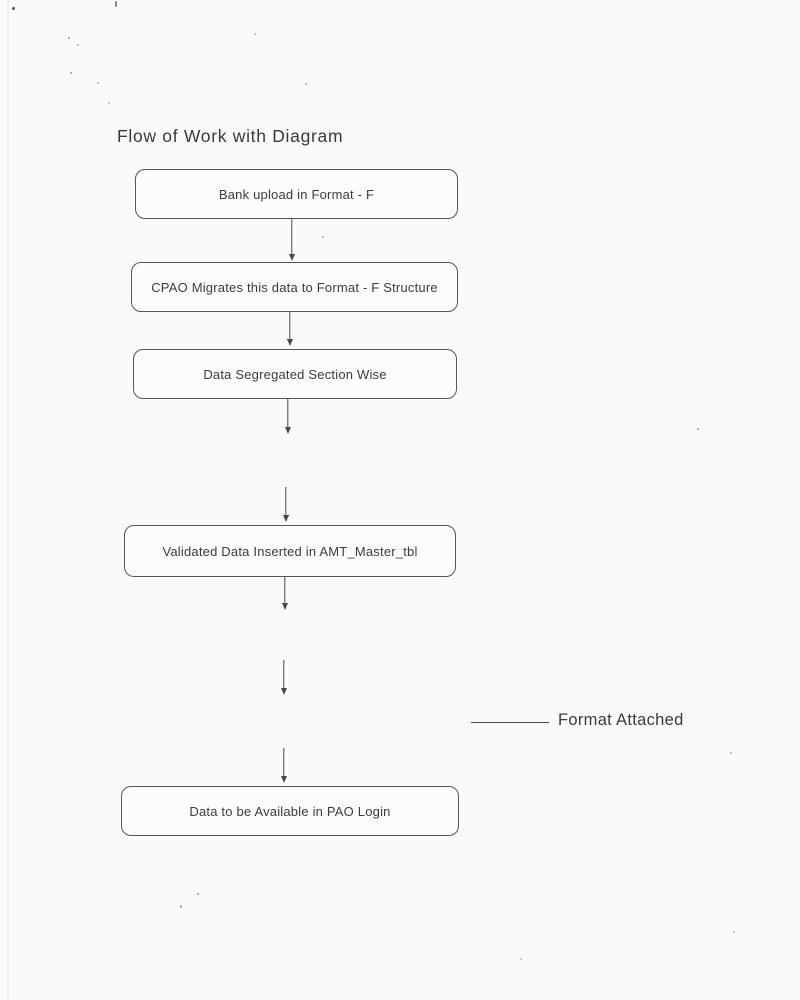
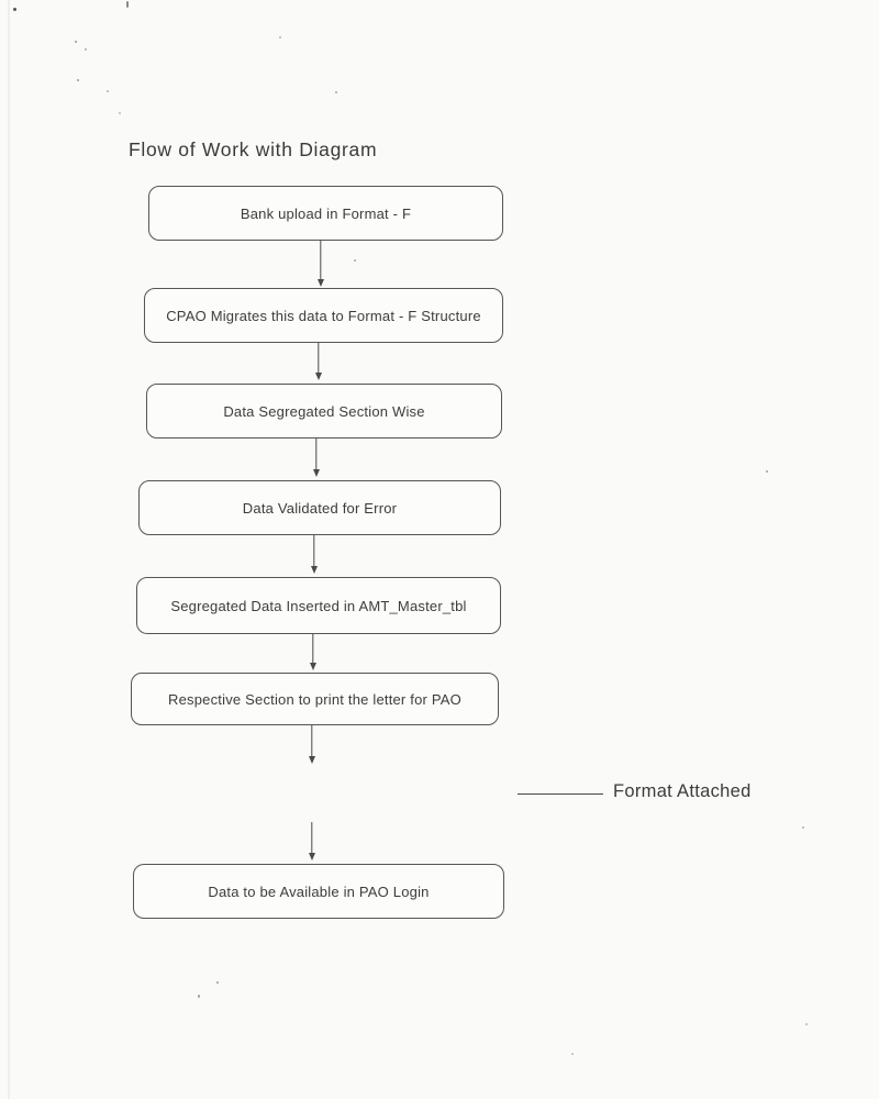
  Flow of Work with Diagram
  Bank upload in Format - F
  CPAO Migrates this data to Format - F Structure
  Data Segregated Section Wise
+ Data Validated for Error
- Validated Data Inserted in AMT_Master_tbl
+ Segregated Data Inserted in AMT_Master_tbl
+ Respective Section to print the letter for PAO
  Data to be Available in PAO Login
  Format Attached
